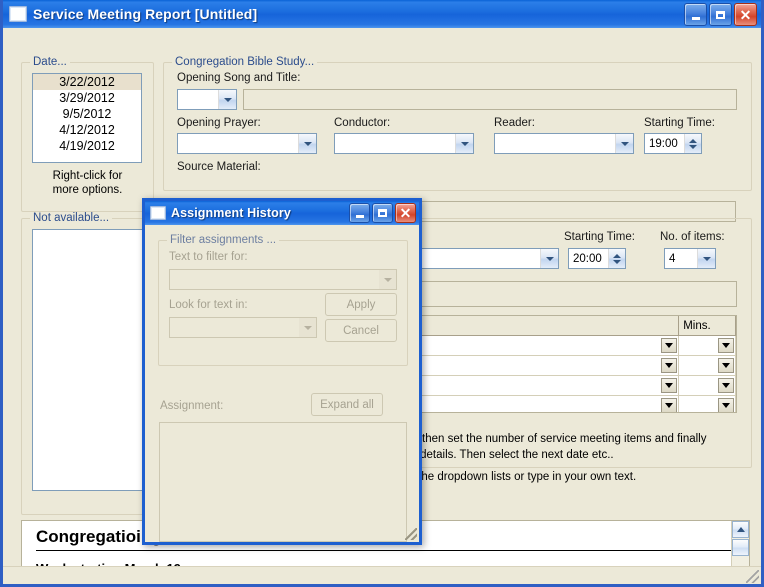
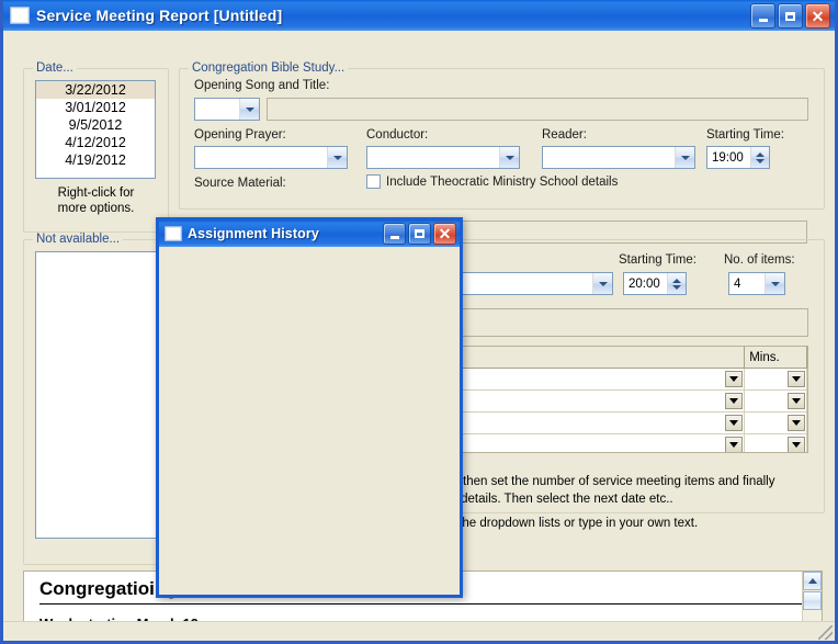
  Service Meeting Report [Untitled]
  ✕
  Date...
  3/22/2012
- 3/29/2012
+ 3/01/2012
  9/5/2012
  4/12/2012
  4/19/2012
  Right-click for
  more options.
  Not available...
  Congregation Bible Study...
  Opening Song and Title:
  Opening Prayer:
  Conductor:
  Reader:
  Starting Time:
  19:00
  Source Material:
+ Include Theocratic Ministry School details
  Starting Time:
  No. of items:
  20:00
  4
  Mins.
  then set the number of service meeting items and finally
  details. Then select the next date etc..
  he dropdown lists or type in your own text.
  Assignment History
  ✕
- Filter assignments ...
- Text to filter for:
- Look for text in:
- Apply
- Cancel
- Assignment:
- Expand all
